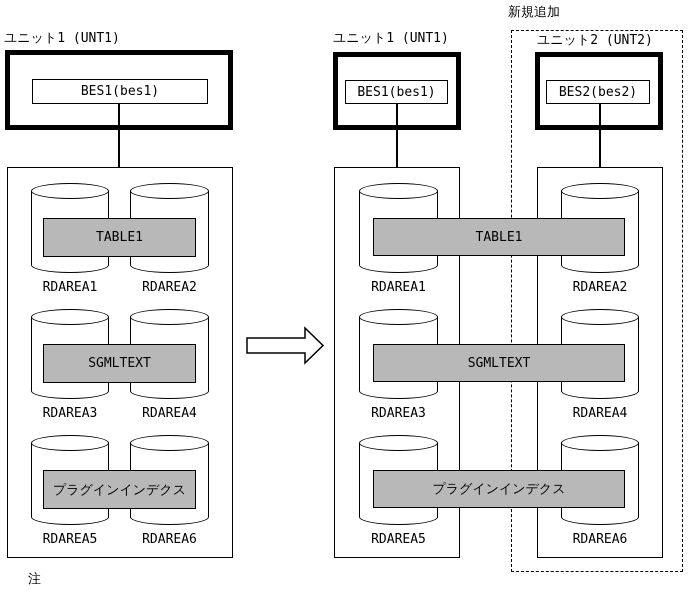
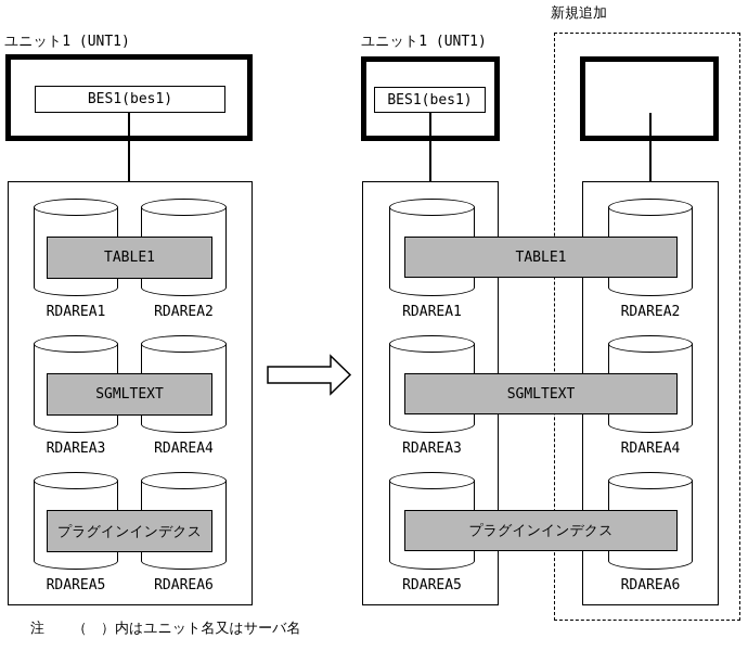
  ユニット1 (UNT1)
  BES1(bes1)
  TABLE1
  SGMLTEXT
  プラグインインデクス
  RDAREA1
  RDAREA2
  RDAREA3
  RDAREA4
  RDAREA5
  RDAREA6
  新規追加
  ユニット1 (UNT1)
  BES1(bes1)
  RDAREA1
  RDAREA3
  RDAREA5
- ユニット2 (UNT2)
- BES2(bes2)
  RDAREA2
  RDAREA4
  RDAREA6
  TABLE1
  SGMLTEXT
  プラグインインデクス
  注
+ （ ）内はユニット名又はサーバ名
